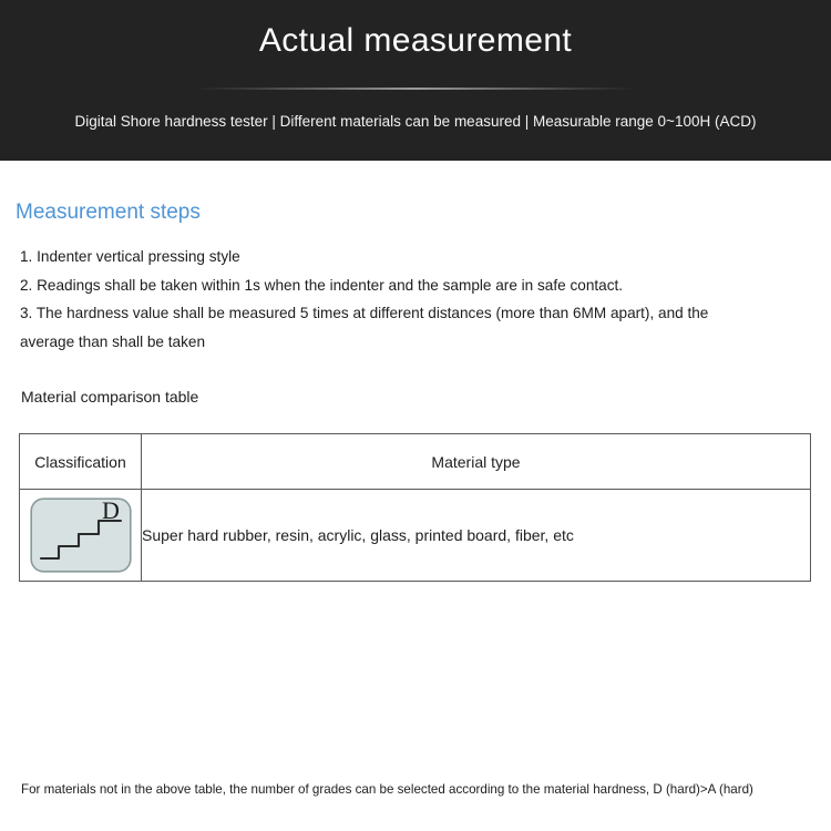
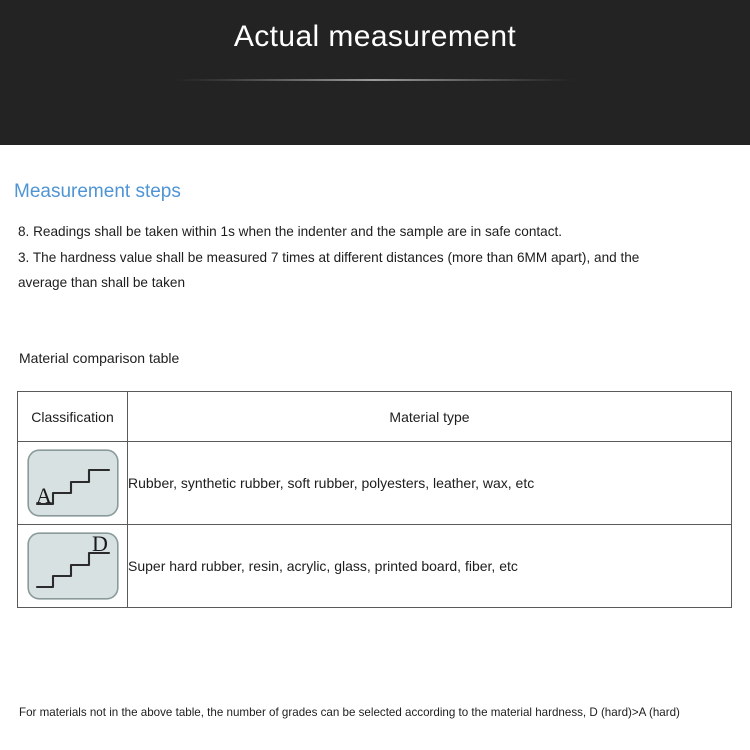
  Actual measurement
- Digital Shore hardness tester | Different materials can be measured | Measurable range 0~100H (ACD)
  Measurement steps
- 1. Indenter vertical pressing style
- 2. Readings shall be taken within 1s when the indenter and the sample are in safe contact.
+ 8. Readings shall be taken within 1s when the indenter and the sample are in safe contact.
- 3. The hardness value shall be measured 5 times at different distances (more than 6MM apart), and the
+ 3. The hardness value shall be measured 7 times at different distances (more than 6MM apart), and the
  average than shall be taken
  Material comparison table
  Classification	Material type
+ A	Rubber, synthetic rubber, soft rubber, polyesters, leather, wax, etc
  D	Super hard rubber, resin, acrylic, glass, printed board, fiber, etc
  For materials not in the above table, the number of grades can be selected according to the material hardness, D (hard)>A (hard)
